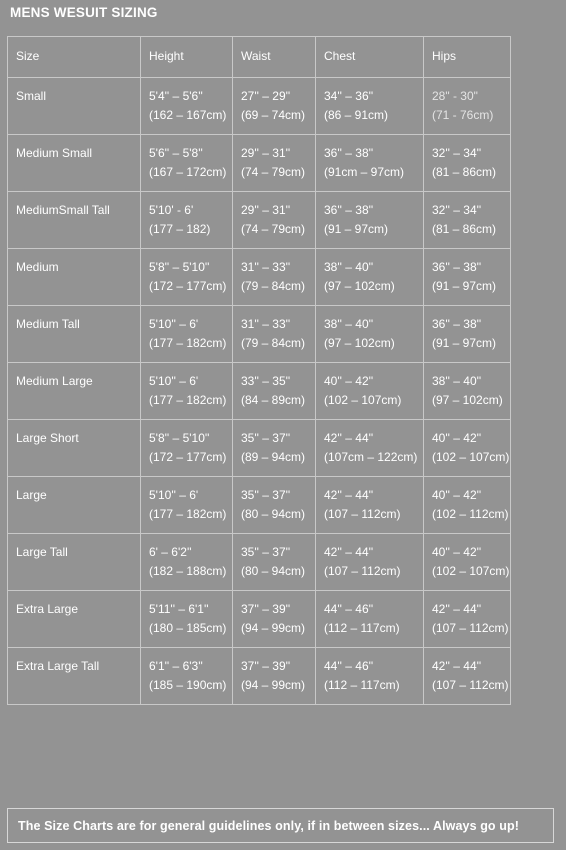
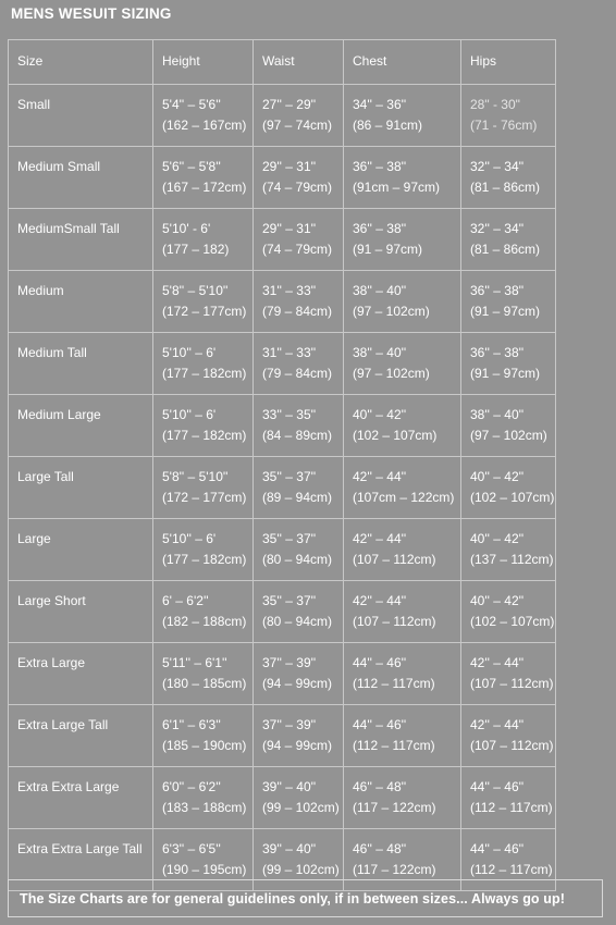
  MENS WESUIT SIZING
  Size	Height	Waist	Chest	Hips
- Small	5'4'' – 5'6''(162 – 167cm)	27'' – 29''(69 – 74cm)	34'' – 36''(86 – 91cm)	28" - 30"(71 - 76cm)
+ Small	5'4'' – 5'6''(162 – 167cm)	27'' – 29''(97 – 74cm)	34'' – 36''(86 – 91cm)	28" - 30"(71 - 76cm)
  Medium Small	5'6'' – 5'8''(167 – 172cm)	29'' – 31''(74 – 79cm)	36'' – 38''(91cm – 97cm)	32'' – 34''(81 – 86cm)
  MediumSmall Tall	5'10' - 6'(177 – 182)	29'' – 31''(74 – 79cm)	36'' – 38''(91 – 97cm)	32'' – 34''(81 – 86cm)
  Medium	5'8'' – 5'10''(172 – 177cm)	31'' – 33''(79 – 84cm)	38'' – 40''(97 – 102cm)	36'' – 38''(91 – 97cm)
  Medium Tall	5'10'' – 6'(177 – 182cm)	31'' – 33''(79 – 84cm)	38'' – 40''(97 – 102cm)	36'' – 38''(91 – 97cm)
  Medium Large	5'10'' – 6'(177 – 182cm)	33'' – 35''(84 – 89cm)	40'' – 42''(102 – 107cm)	38'' – 40''(97 – 102cm)
- Large Short	5'8'' – 5'10''(172 – 177cm)	35'' – 37''(89 – 94cm)	42'' – 44''(107cm – 122cm)	40'' – 42''(102 – 107cm)
+ Large Tall	5'8'' – 5'10''(172 – 177cm)	35'' – 37''(89 – 94cm)	42'' – 44''(107cm – 122cm)	40'' – 42''(102 – 107cm)
- Large	5'10'' – 6'(177 – 182cm)	35'' – 37''(80 – 94cm)	42'' – 44''(107 – 112cm)	40'' – 42''(102 – 112cm)
+ Large	5'10'' – 6'(177 – 182cm)	35'' – 37''(80 – 94cm)	42'' – 44''(107 – 112cm)	40'' – 42''(137 – 112cm)
- Large Tall	6' – 6'2''(182 – 188cm)	35'' – 37''(80 – 94cm)	42'' – 44''(107 – 112cm)	40'' – 42''(102 – 107cm)
+ Large Short	6' – 6'2''(182 – 188cm)	35'' – 37''(80 – 94cm)	42'' – 44''(107 – 112cm)	40'' – 42''(102 – 107cm)
  Extra Large	5'11'' – 6'1''(180 – 185cm)	37'' – 39''(94 – 99cm)	44'' – 46''(112 – 117cm)	42'' – 44''(107 – 112cm)
  Extra Large Tall	6'1'' – 6'3''(185 – 190cm)	37'' – 39''(94 – 99cm)	44'' – 46''(112 – 117cm)	42'' – 44''(107 – 112cm)
+ Extra Extra Large	6'0'' – 6'2''(183 – 188cm)	39'' – 40''(99 – 102cm)	46'' – 48''(117 – 122cm)	44'' – 46''(112 – 117cm)
+ Extra Extra Large Tall	6'3'' – 6'5''(190 – 195cm)	39'' – 40''(99 – 102cm)	46'' – 48''(117 – 122cm)	44'' – 46''(112 – 117cm)
  The Size Charts are for general guidelines only, if in between sizes... Always go up!
